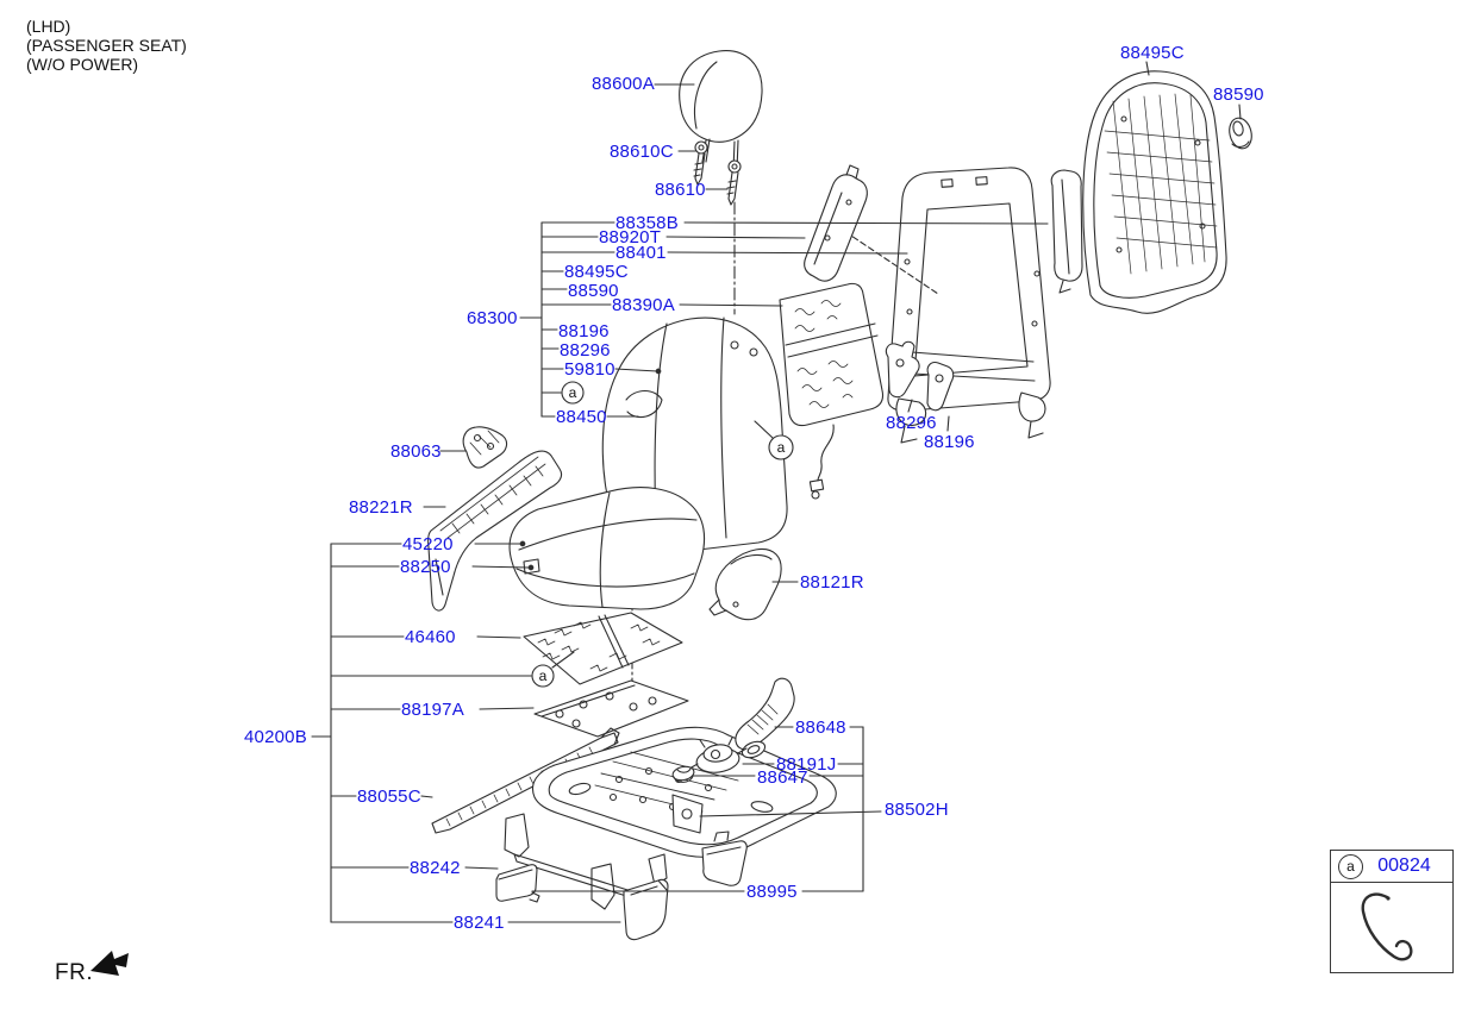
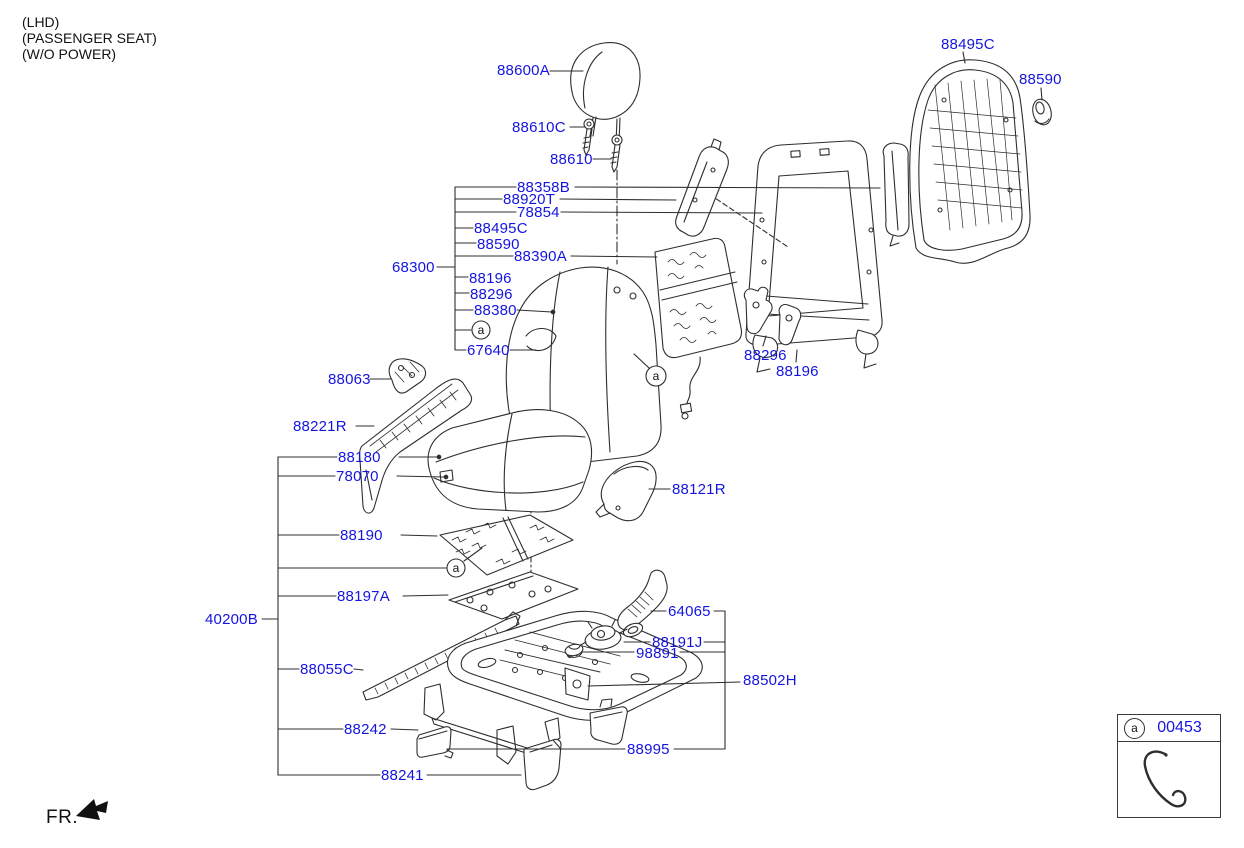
  a
  a
  a
  (LHD)
  (PASSENGER SEAT)
  (W/O POWER)
  88600A
  88610C
  88610
  88358B
  88920T
- 88401
+ 78854
  88495C
  88590
  88390A
  68300
  88196
  88296
- 59810
+ 88380
- 88450
+ 67640
  88495C
  88590
  88296
  88196
  88063
  88221R
- 45220
+ 88180
- 88250
+ 78070
- 46460
+ 88190
  88197A
  40200B
  88055C
  88242
  88241
  88121R
- 88648
+ 64065
  88191J
- 88647
+ 98891
  88502H
  88995
  FR.
  a
- 00824
+ 00453
